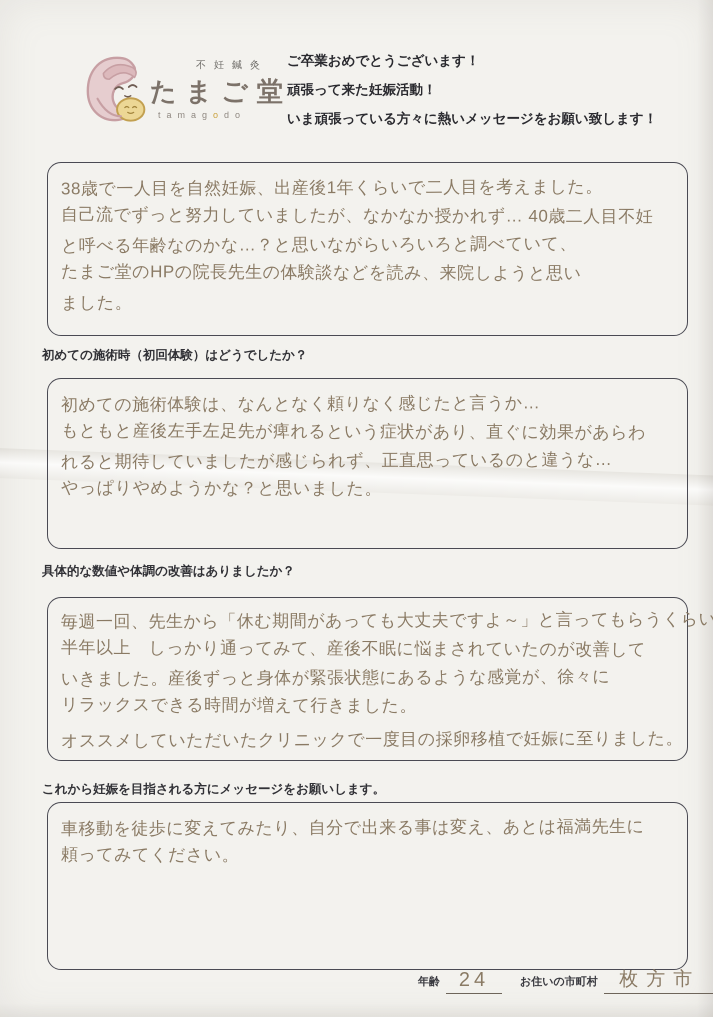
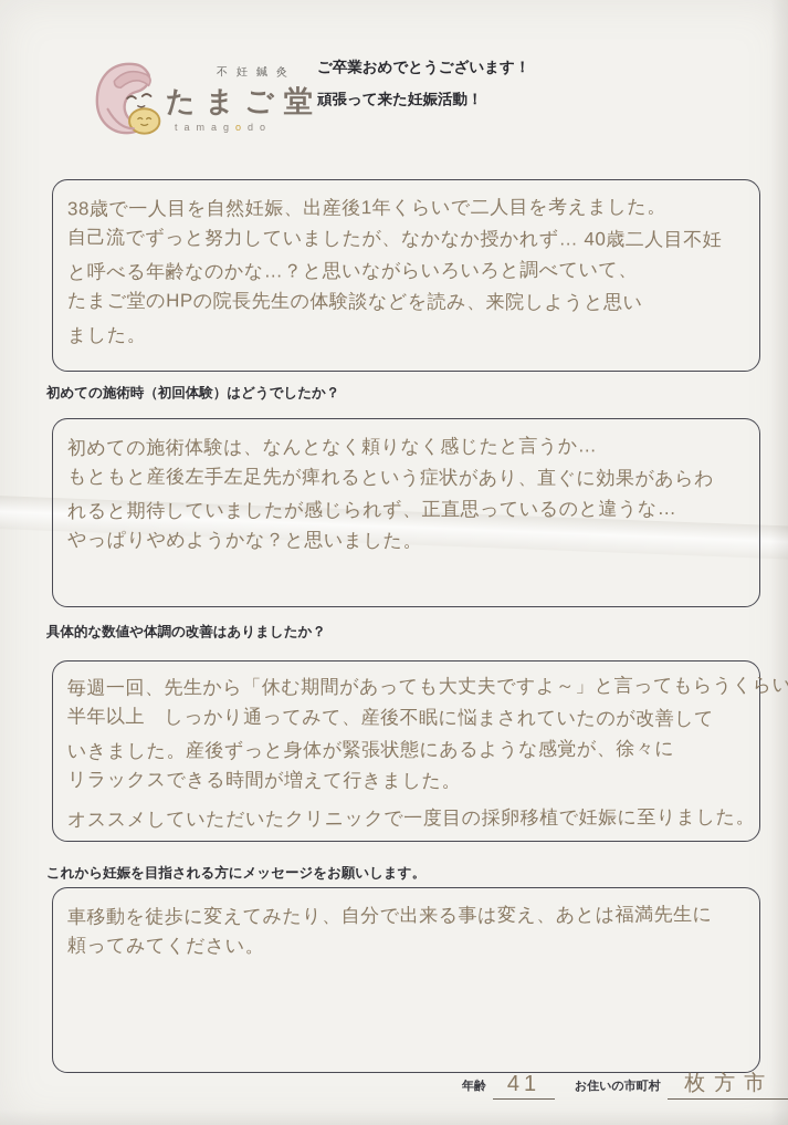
  不妊鍼灸
  たまご堂
  tamagodo
  ご卒業おめでとうございます！
  頑張って来た妊娠活動！
- いま頑張っている方々に熱いメッセージをお願い致します！
  38歳で一人目を自然妊娠、出産後1年くらいで二人目を考えました。
  自己流でずっと努力していましたが、なかなか授かれず… 40歳二人目不妊
  と呼べる年齢なのかな…？と思いながらいろいろと調べていて、
  たまご堂のHPの院長先生の体験談などを読み、来院しようと思い
  ました。
  初めての施術時（初回体験）はどうでしたか？
  初めての施術体験は、なんとなく頼りなく感じたと言うか…
  もともと産後左手左足先が痺れるという症状があり、直ぐに効果があらわ
  れると期待していましたが感じられず、正直思っているのと違うな…
  やっぱりやめようかな？と思いました。
  具体的な数値や体調の改善はありましたか？
  毎週一回、先生から「休む期間があっても大丈夫ですよ～」と言ってもらうくらい
  半年以上 しっかり通ってみて、産後不眠に悩まされていたのが改善して
  いきました。産後ずっと身体が緊張状態にあるような感覚が、徐々に
  リラックスできる時間が増えて行きました。
  オススメしていただいたクリニックで一度目の採卵移植で妊娠に至りました。
  これから妊娠を目指される方にメッセージをお願いします。
  車移動を徒歩に変えてみたり、自分で出来る事は変え、あとは福満先生に
  頼ってみてください。
  年齢
- 24
+ 41
  お住いの市町村
  枚方市
